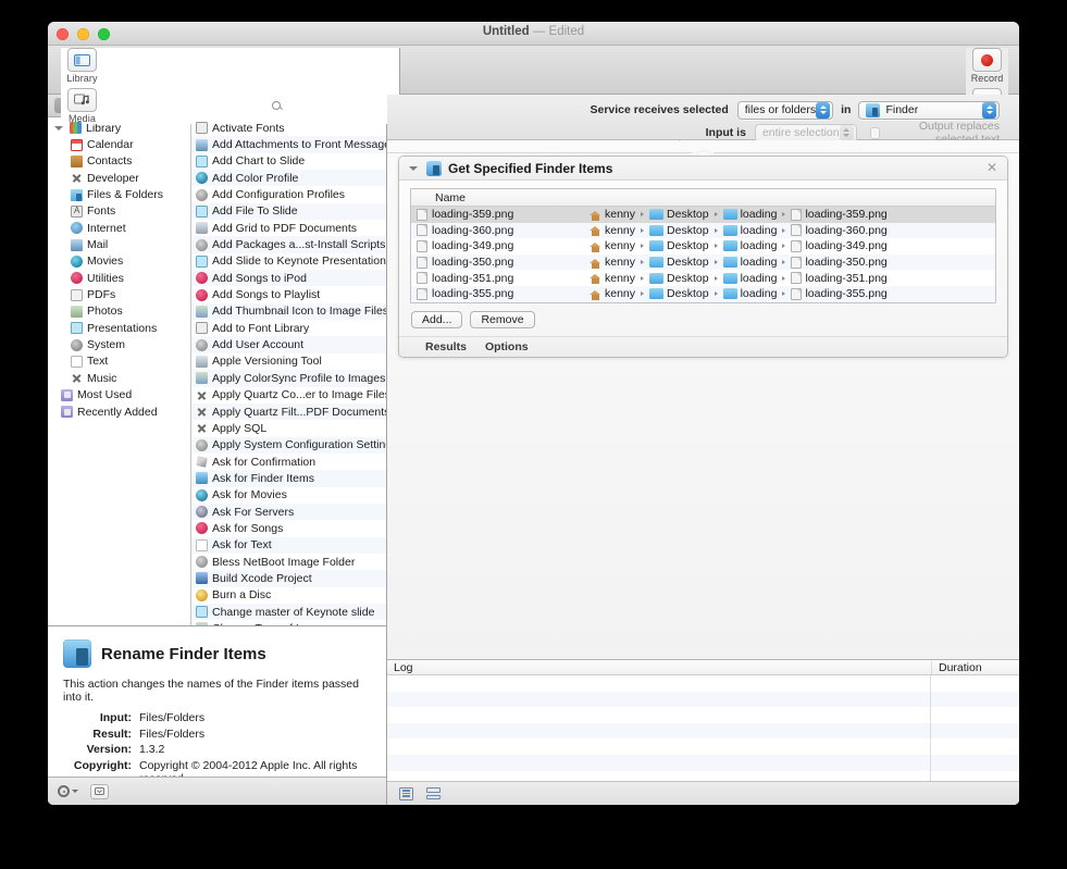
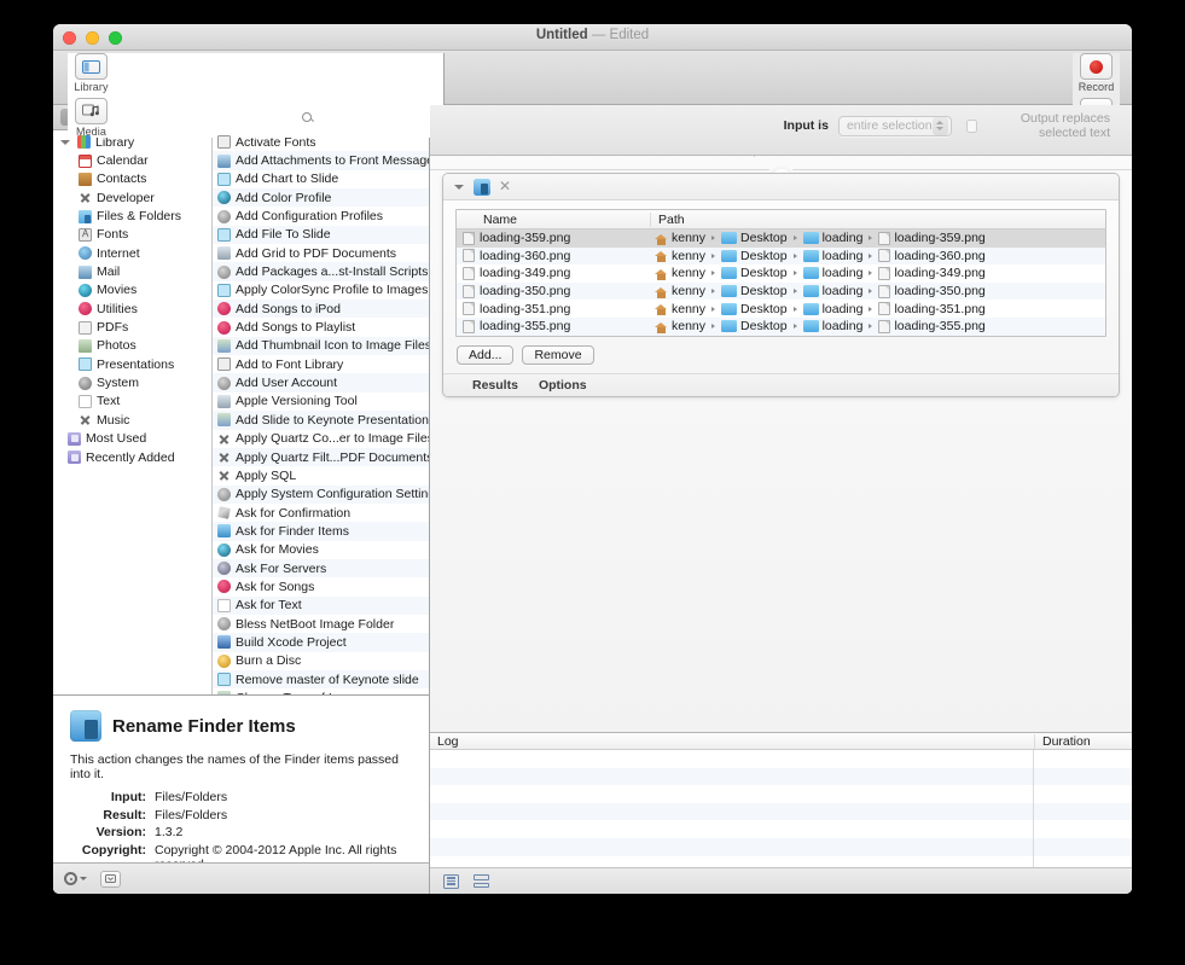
  Untitled — Edited
  Library
  Media
  Record
  Library
  Calendar
  Contacts
  Developer
  Files & Folders
  Fonts
  Internet
  Mail
  Movies
  Utilities
  PDFs
  Photos
  Presentations
  System
  Text
  Music
  Most Used
  Recently Added
  Activate Fonts
  Add Attachments to Front Messag
  Add Chart to Slide
  Add Color Profile
  Add Configuration Profiles
  Add File To Slide
  Add Grid to PDF Documents
  Add Packages a...st-Install Scripts
- Add Slide to Keynote Presentation
+ Apply ColorSync Profile to Images
  Add Songs to iPod
  Add Songs to Playlist
  Add Thumbnail Icon to Image Files
  Add to Font Library
  Add User Account
  Apple Versioning Tool
- Apply ColorSync Profile to Images
+ Add Slide to Keynote Presentation
  Apply Quartz Co...er to Image File
  Apply Quartz Filt...PDF Document
  Apply SQL
  Apply System Configuration Settin
  Ask for Confirmation
  Ask for Finder Items
  Ask for Movies
  Ask For Servers
  Ask for Songs
  Ask for Text
  Bless NetBoot Image Folder
  Build Xcode Project
  Burn a Disc
- Change master of Keynote slide
+ Remove master of Keynote slide
  Rename Finder Items
  This action changes the names of the Finder items passed into it.
  Input:
  Files/Folders
  Result:
  Files/Folders
  Version:
  1.3.2
  Copyright:
  Copyright © 2004-2012 Apple Inc. All rights
- Service receives selected
- files or folders
- in
- Finder
  Input is
  entire selection
  Output replaces selected text
- Get Specified Finder Items
  ✕
  Name
+ Path
  loading-359.png
  kenny
  Desktop
  loading
  loading-359.png
  loading-360.png
  kenny
  Desktop
  loading
  loading-360.png
  loading-349.png
  kenny
  Desktop
  loading
  loading-349.png
  loading-350.png
  kenny
  Desktop
  loading
  loading-350.png
  loading-351.png
  kenny
  Desktop
  loading
  loading-351.png
  loading-355.png
  kenny
  Desktop
  loading
  loading-355.png
  Add...
  Remove
  Results
  Options
  Log
  Duration
